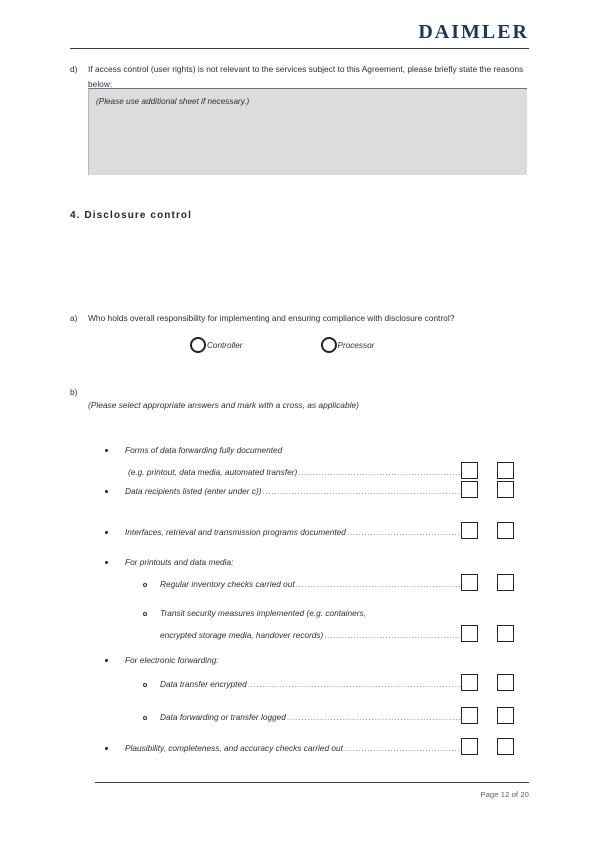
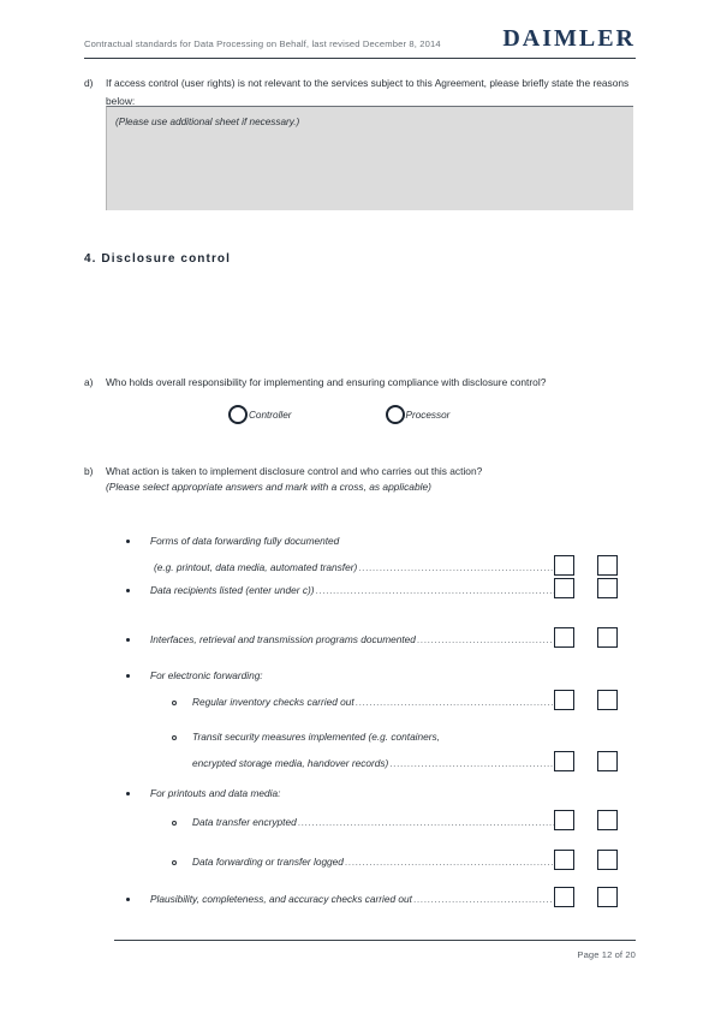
+ Contractual standards for Data Processing on Behalf, last revised December 8, 2014
  DAIMLER
  d)
  If access control (user rights) is not relevant to the services subject to this Agreement, please briefly state the reasons below:
  (Please use additional sheet if necessary.)
  4. Disclosure control
  a)
  Who holds overall responsibility for implementing and ensuring compliance with disclosure control?
  Controller
  Processor
  b)
+ What action is taken to implement disclosure control and who carries out this action?
  (Please select appropriate answers and mark with a cross, as applicable)
  Forms of data forwarding fully documented
  (e.g. printout, data media, automated transfer)
  Data recipients listed (enter under c))
  Interfaces, retrieval and transmission programs documented
- For printouts and data media:
+ For electronic forwarding:
  Regular inventory checks carried out
  Transit security measures implemented (e.g. containers,
  encrypted storage media, handover records)
- For electronic forwarding:
+ For printouts and data media:
  Data transfer encrypted
  Data forwarding or transfer logged
  Plausibility, completeness, and accuracy checks carried out
  Page 12 of 20
